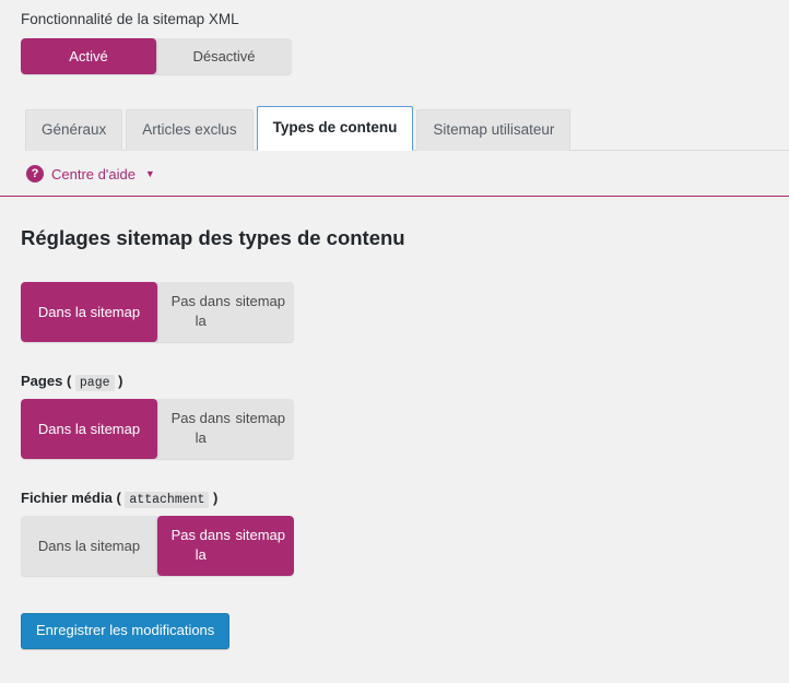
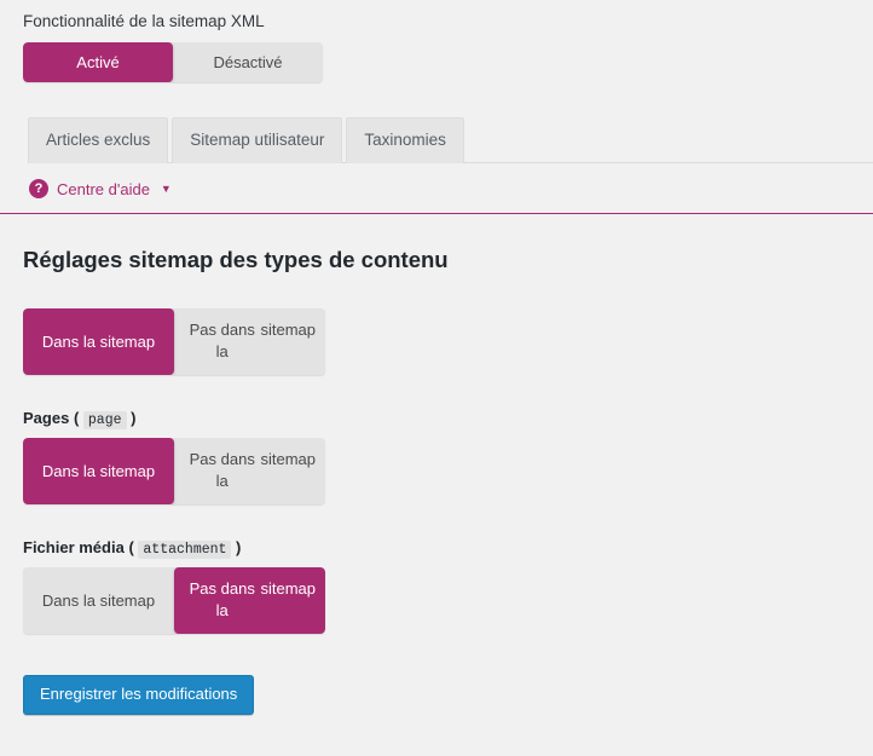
  Fonctionnalité de la sitemap XML
  Activé
  Désactivé
- Généraux
  Articles exclus
- Types de contenu
  Sitemap utilisateur
+ Taxinomies
  ?
  Centre d'aide
  ▼
  Réglages sitemap des types de contenu
  Dans la sitemap
  Pas dans la
  sitemap
  Pages ( page )
  Dans la sitemap
  Pas dans la
  sitemap
  Fichier média ( attachment )
  Dans la sitemap
  Pas dans la
  sitemap
  Enregistrer les modifications
